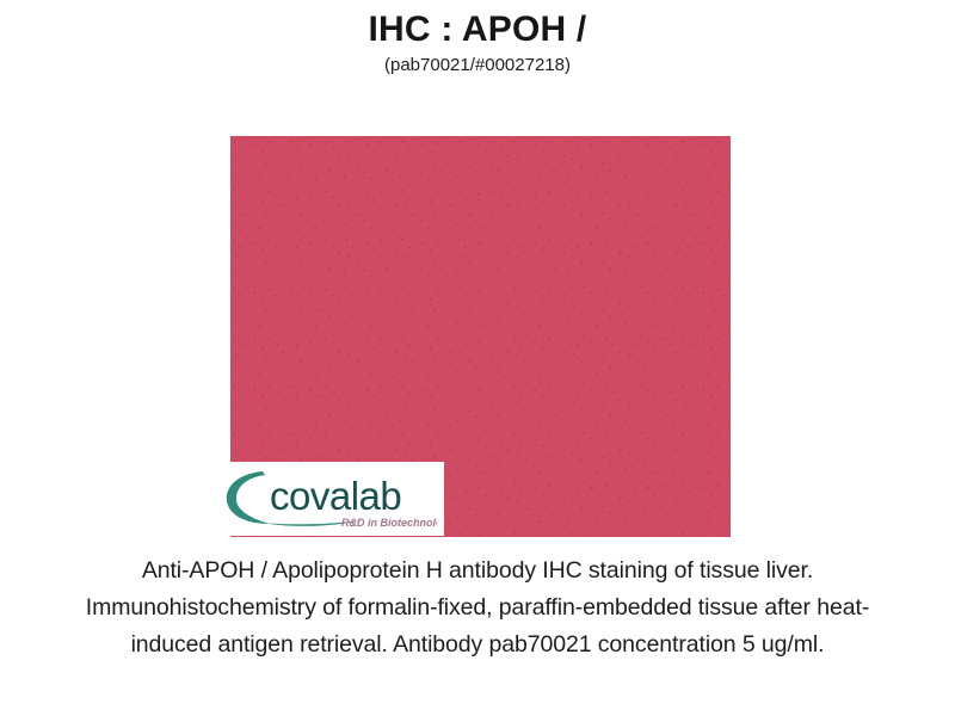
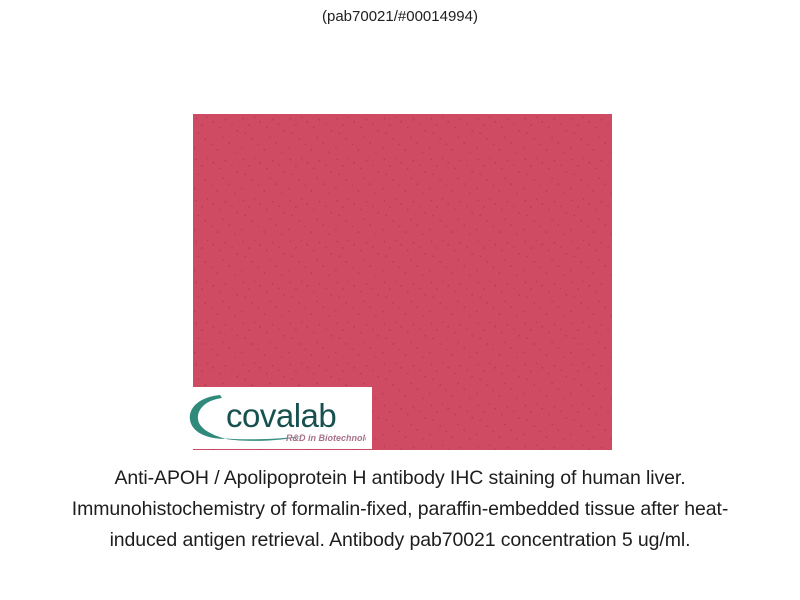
- IHC : APOH /
- (pab70021/#00027218)
+ (pab70021/#00014994)
  covalab
  R&D in Biotechnol
- Anti-APOH / Apolipoprotein H antibody IHC staining of tissue liver. Immunohistochemistry of formalin-fixed, paraffin-embedded tissue after heat-induced antigen retrieval. Antibody pab70021 concentration 5 ug/ml.
+ Anti-APOH / Apolipoprotein H antibody IHC staining of human liver. Immunohistochemistry of formalin-fixed, paraffin-embedded tissue after heat-induced antigen retrieval. Antibody pab70021 concentration 5 ug/ml.
